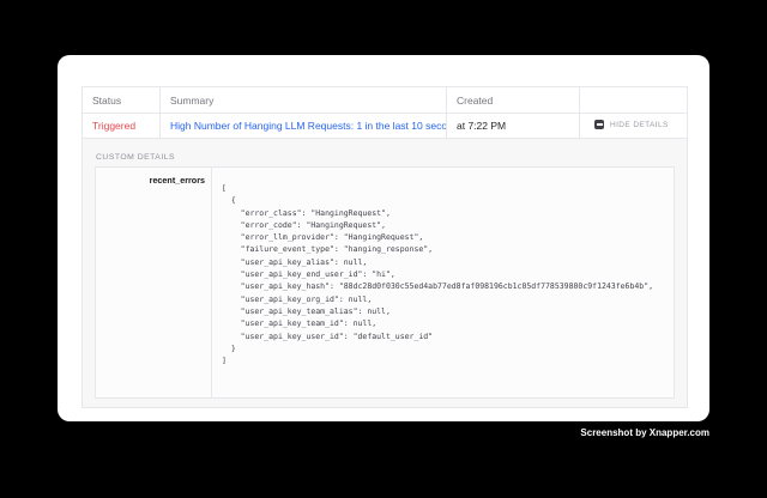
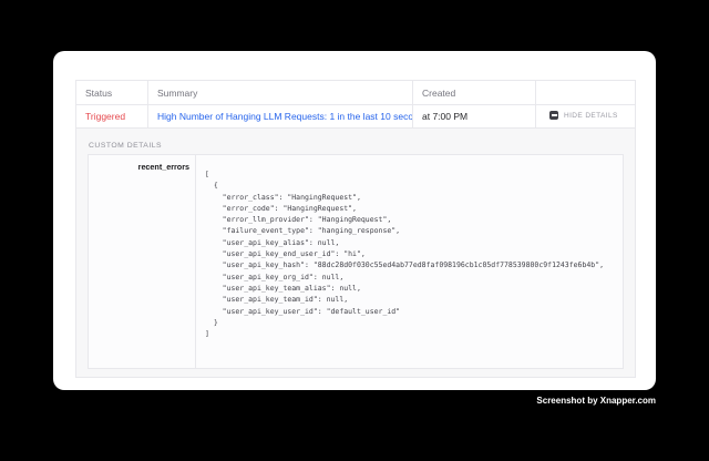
  Status	Summary	Created
- Triggered	High Number of Hanging LLM Requests: 1 in the last 10 seco	at 7:22 PM
+ Triggered	High Number of Hanging LLM Requests: 1 in the last 10 seco	at 7:00 PM
  recent_errors [ { "error_class": "HangingRequest", "error_code": "HangingRequest", "error_llm_provider": "HangingRequest", "failure_event_type": "hanging_response", "user_api_key_alias": null, "user_api_key_end_user_id": "hi", "user_api_key_hash": "88dc28d0f030c55ed4ab77ed8faf098196cb1c05df778539800c9f1243fe6b4b", "user_api_key_org_id": null, "user_api_key_team_alias": null, "user_api_key_team_id": null, "user_api_key_user_id": "default_user_id" } ]
  Screenshot by Xnapper.com
